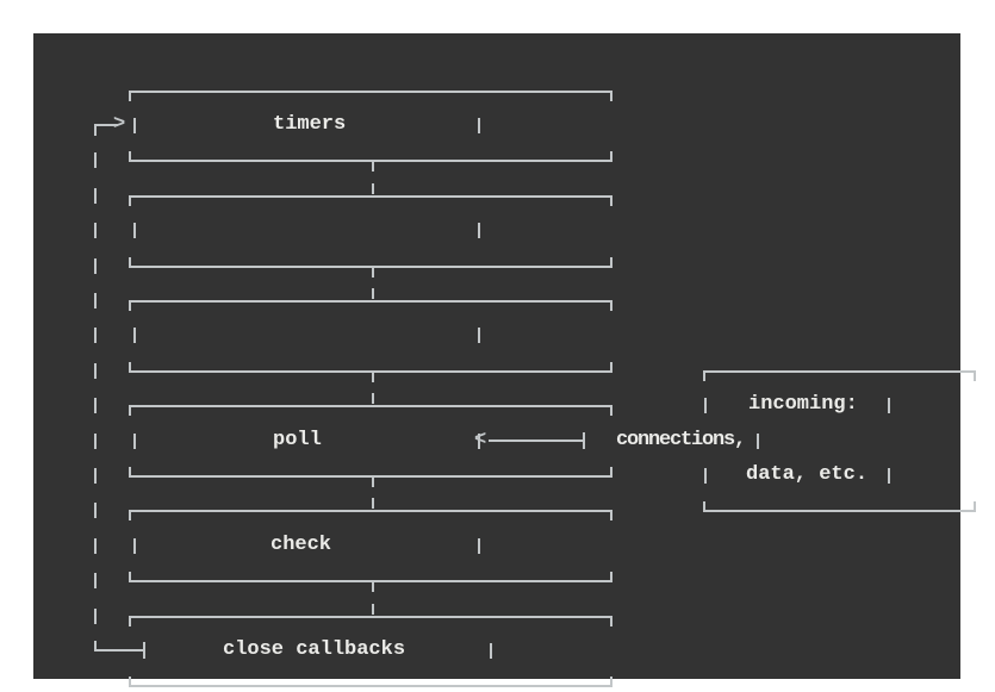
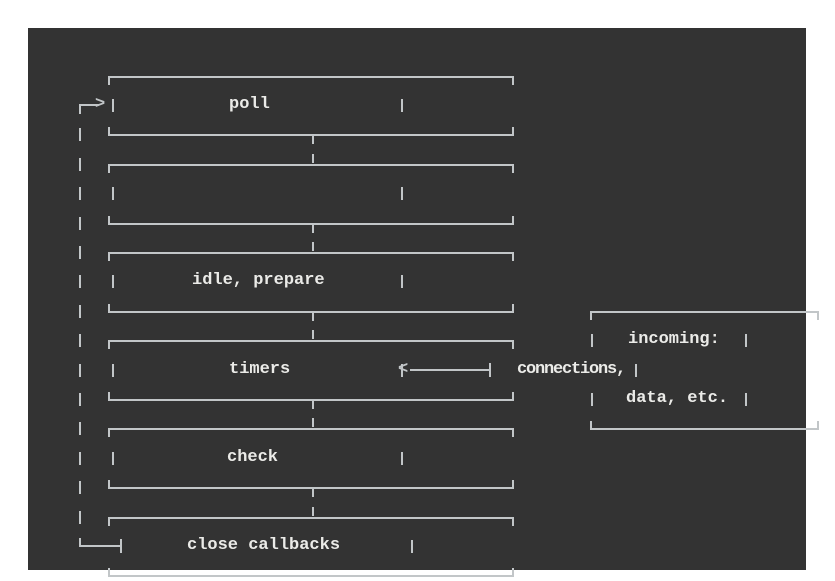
- timers
+ poll
+ idle, prepare
- poll
+ timers
  check
  close callbacks
  >
  <
  incoming:
  connections,
  data, etc.
